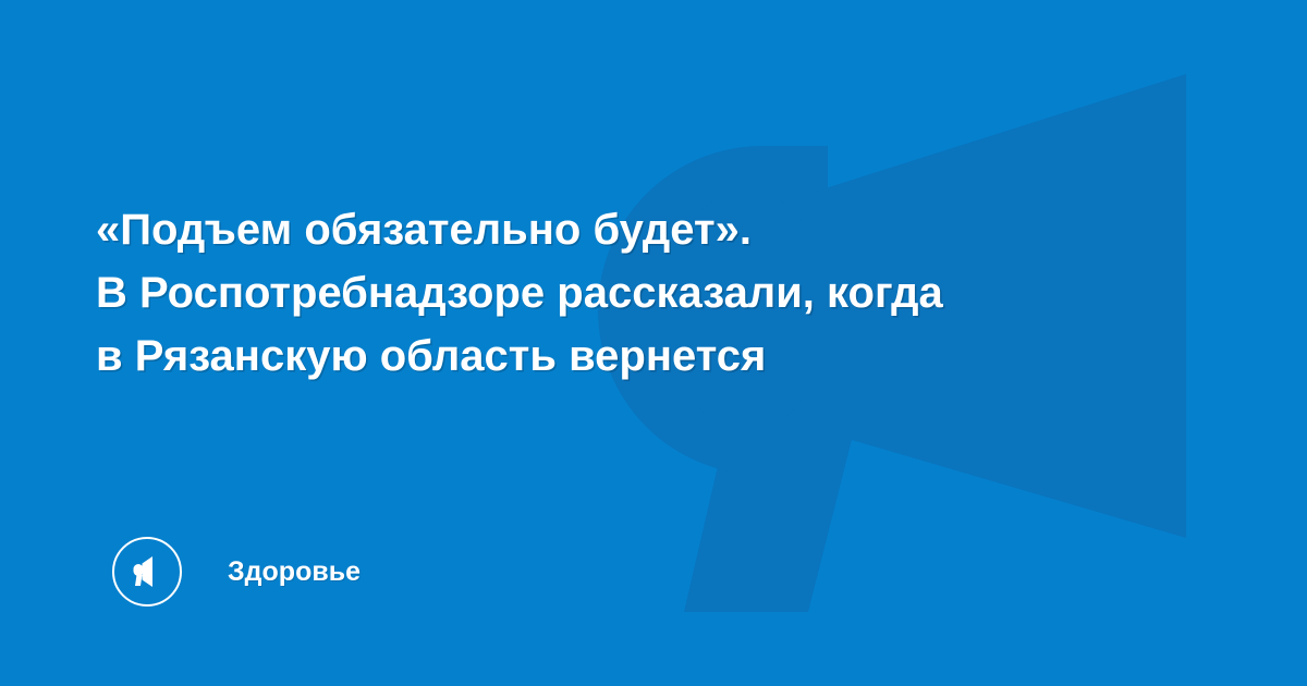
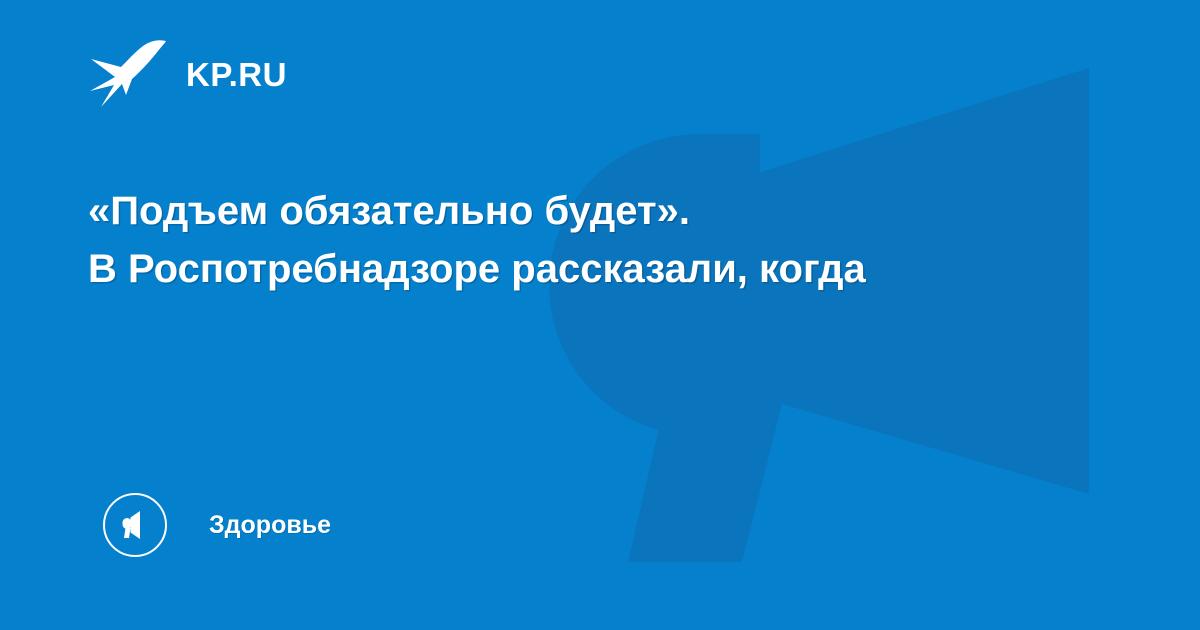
+ KP.RU
  «Подъем обязательно будет».
  В Роспотребнадзоре рассказали, когда
- в Рязанскую область вернется
  Здоровье
